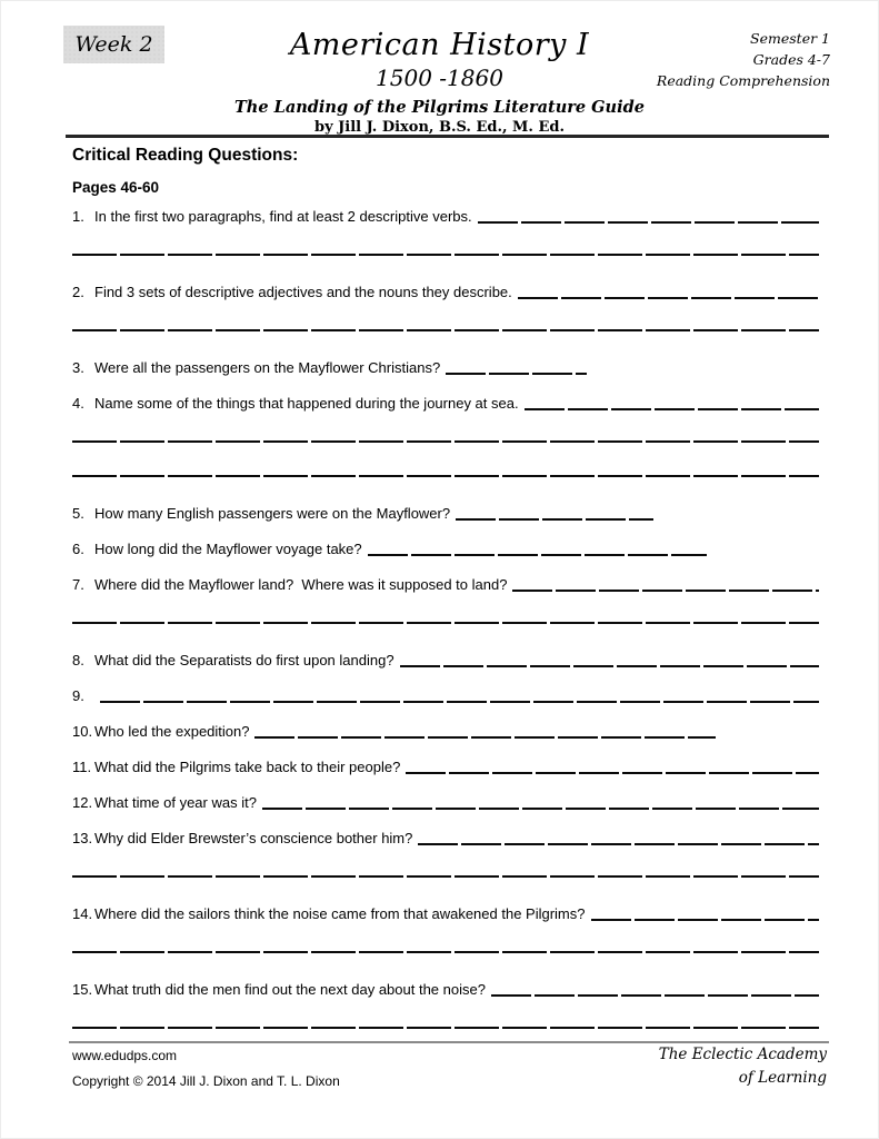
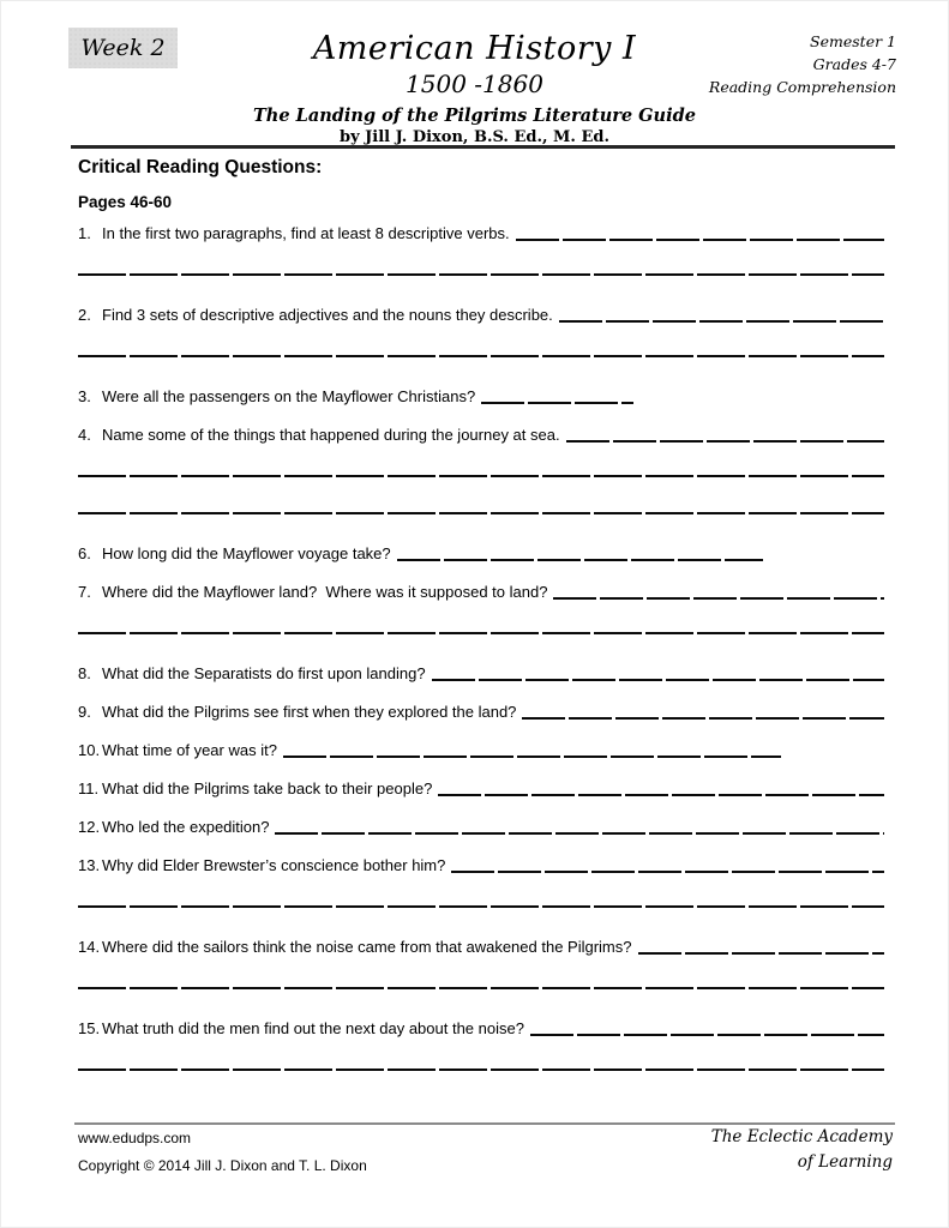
  Week 2
  American History I
  1500 -1860
  The Landing of the Pilgrims Literature Guide
  by Jill J. Dixon, B.S. Ed., M. Ed.
  Semester 1
  Grades 4-7
  Reading Comprehension
  Critical Reading Questions:
  Pages 46-60
  1.
- In the first two paragraphs, find at least 2 descriptive verbs.
+ In the first two paragraphs, find at least 8 descriptive verbs.
  2.
  Find 3 sets of descriptive adjectives and the nouns they describe.
  3.
  Were all the passengers on the Mayflower Christians?
  4.
  Name some of the things that happened during the journey at sea.
- 5.
- How many English passengers were on the Mayflower?
  6.
  How long did the Mayflower voyage take?
  7.
  Where did the Mayflower land? Where was it supposed to land?
  8.
  What did the Separatists do first upon landing?
  9.
+ What did the Pilgrims see first when they explored the land?
  10.
- Who led the expedition?
+ What time of year was it?
  11.
  What did the Pilgrims take back to their people?
  12.
- What time of year was it?
+ Who led the expedition?
  13.
  Why did Elder Brewster’s conscience bother him?
  14.
  Where did the sailors think the noise came from that awakened the Pilgrims?
  15.
  What truth did the men find out the next day about the noise?
  www.edudps.com
  Copyright © 2014 Jill J. Dixon and T. L. Dixon
  The Eclectic Academy
  of Learning
